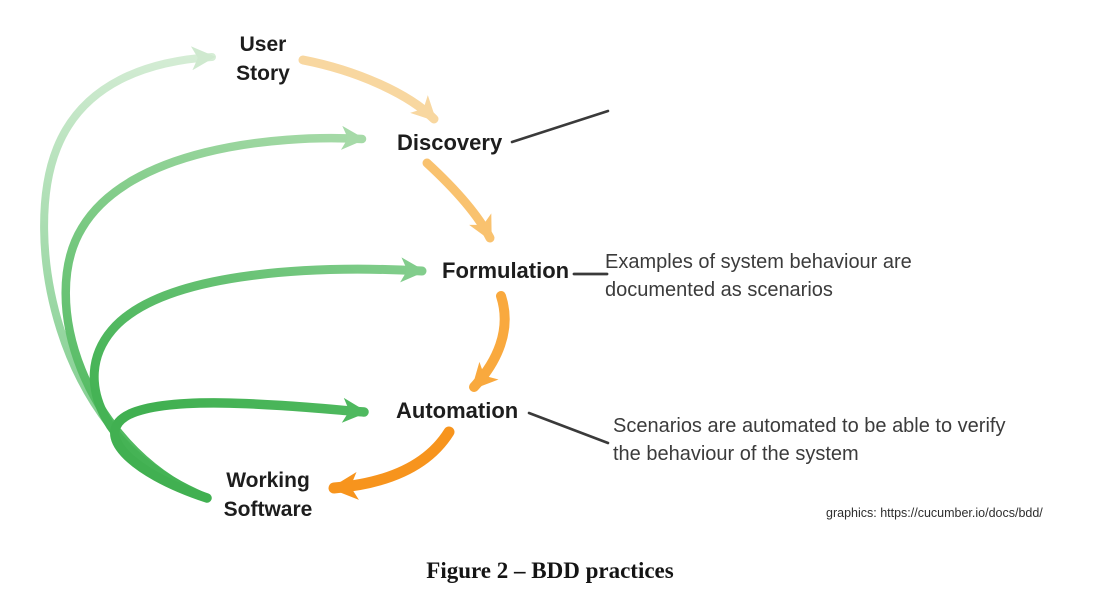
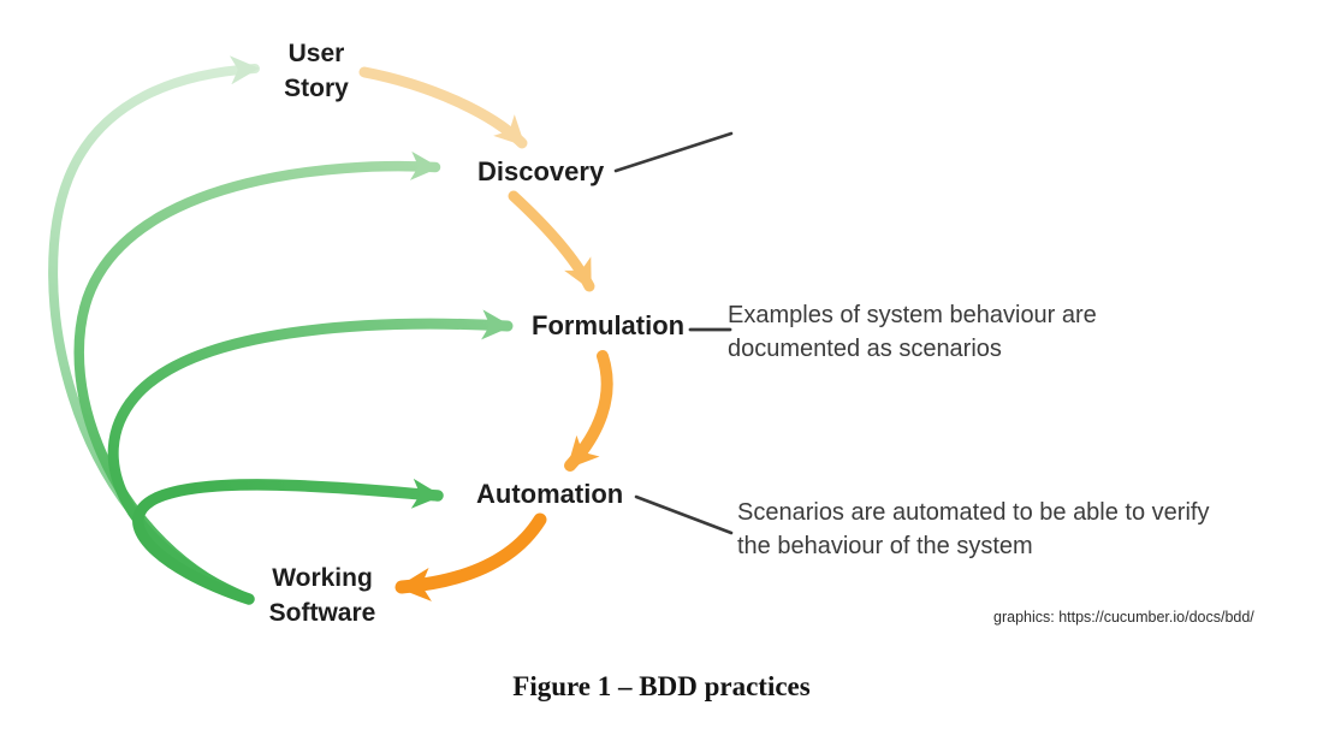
  User
  Story
  Discovery
  Formulation
  Automation
  Working
  Software
  Examples of system behaviour are
  documented as scenarios
  Scenarios are automated to be able to verify
  the behaviour of the system
  graphics: https://cucumber.io/docs/bdd/
- Figure 2 – BDD practices
+ Figure 1 – BDD practices
